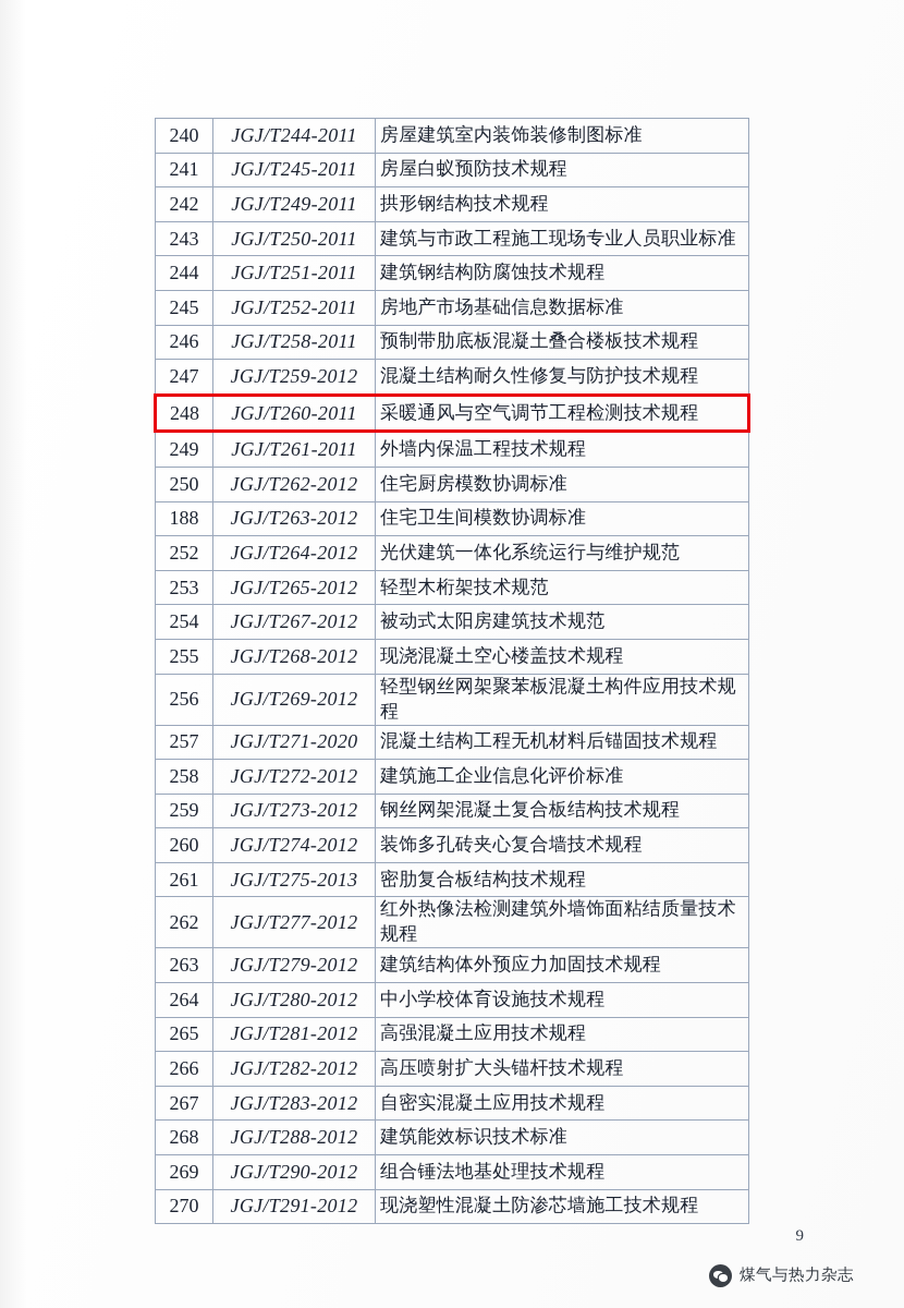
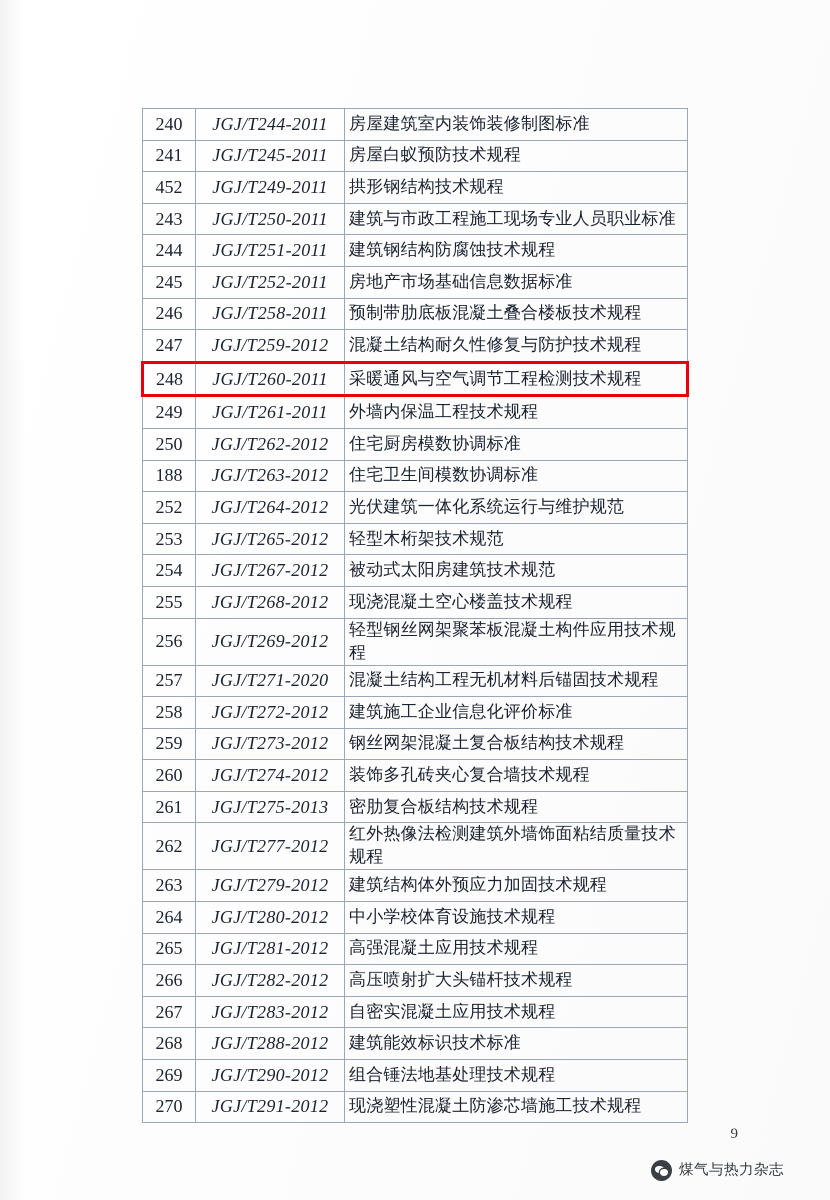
  240	JGJ/T244-2011	房屋建筑室内装饰装修制图标准
  241	JGJ/T245-2011	房屋白蚁预防技术规程
- 242	JGJ/T249-2011	拱形钢结构技术规程
+ 452	JGJ/T249-2011	拱形钢结构技术规程
  243	JGJ/T250-2011	建筑与市政工程施工现场专业人员职业标准
  244	JGJ/T251-2011	建筑钢结构防腐蚀技术规程
  245	JGJ/T252-2011	房地产市场基础信息数据标准
  246	JGJ/T258-2011	预制带肋底板混凝土叠合楼板技术规程
  247	JGJ/T259-2012	混凝土结构耐久性修复与防护技术规程
  248	JGJ/T260-2011	采暖通风与空气调节工程检测技术规程
  249	JGJ/T261-2011	外墙内保温工程技术规程
  250	JGJ/T262-2012	住宅厨房模数协调标准
  188	JGJ/T263-2012	住宅卫生间模数协调标准
  252	JGJ/T264-2012	光伏建筑一体化系统运行与维护规范
  253	JGJ/T265-2012	轻型木桁架技术规范
  254	JGJ/T267-2012	被动式太阳房建筑技术规范
  255	JGJ/T268-2012	现浇混凝土空心楼盖技术规程
  256	JGJ/T269-2012	轻型钢丝网架聚苯板混凝土构件应用技术规程
  257	JGJ/T271-2020	混凝土结构工程无机材料后锚固技术规程
  258	JGJ/T272-2012	建筑施工企业信息化评价标准
  259	JGJ/T273-2012	钢丝网架混凝土复合板结构技术规程
  260	JGJ/T274-2012	装饰多孔砖夹心复合墙技术规程
  261	JGJ/T275-2013	密肋复合板结构技术规程
  262	JGJ/T277-2012	红外热像法检测建筑外墙饰面粘结质量技术规程
  263	JGJ/T279-2012	建筑结构体外预应力加固技术规程
  264	JGJ/T280-2012	中小学校体育设施技术规程
  265	JGJ/T281-2012	高强混凝土应用技术规程
  266	JGJ/T282-2012	高压喷射扩大头锚杆技术规程
  267	JGJ/T283-2012	自密实混凝土应用技术规程
  268	JGJ/T288-2012	建筑能效标识技术标准
  269	JGJ/T290-2012	组合锤法地基处理技术规程
  270	JGJ/T291-2012	现浇塑性混凝土防渗芯墙施工技术规程
  9
  煤气与热力杂志
